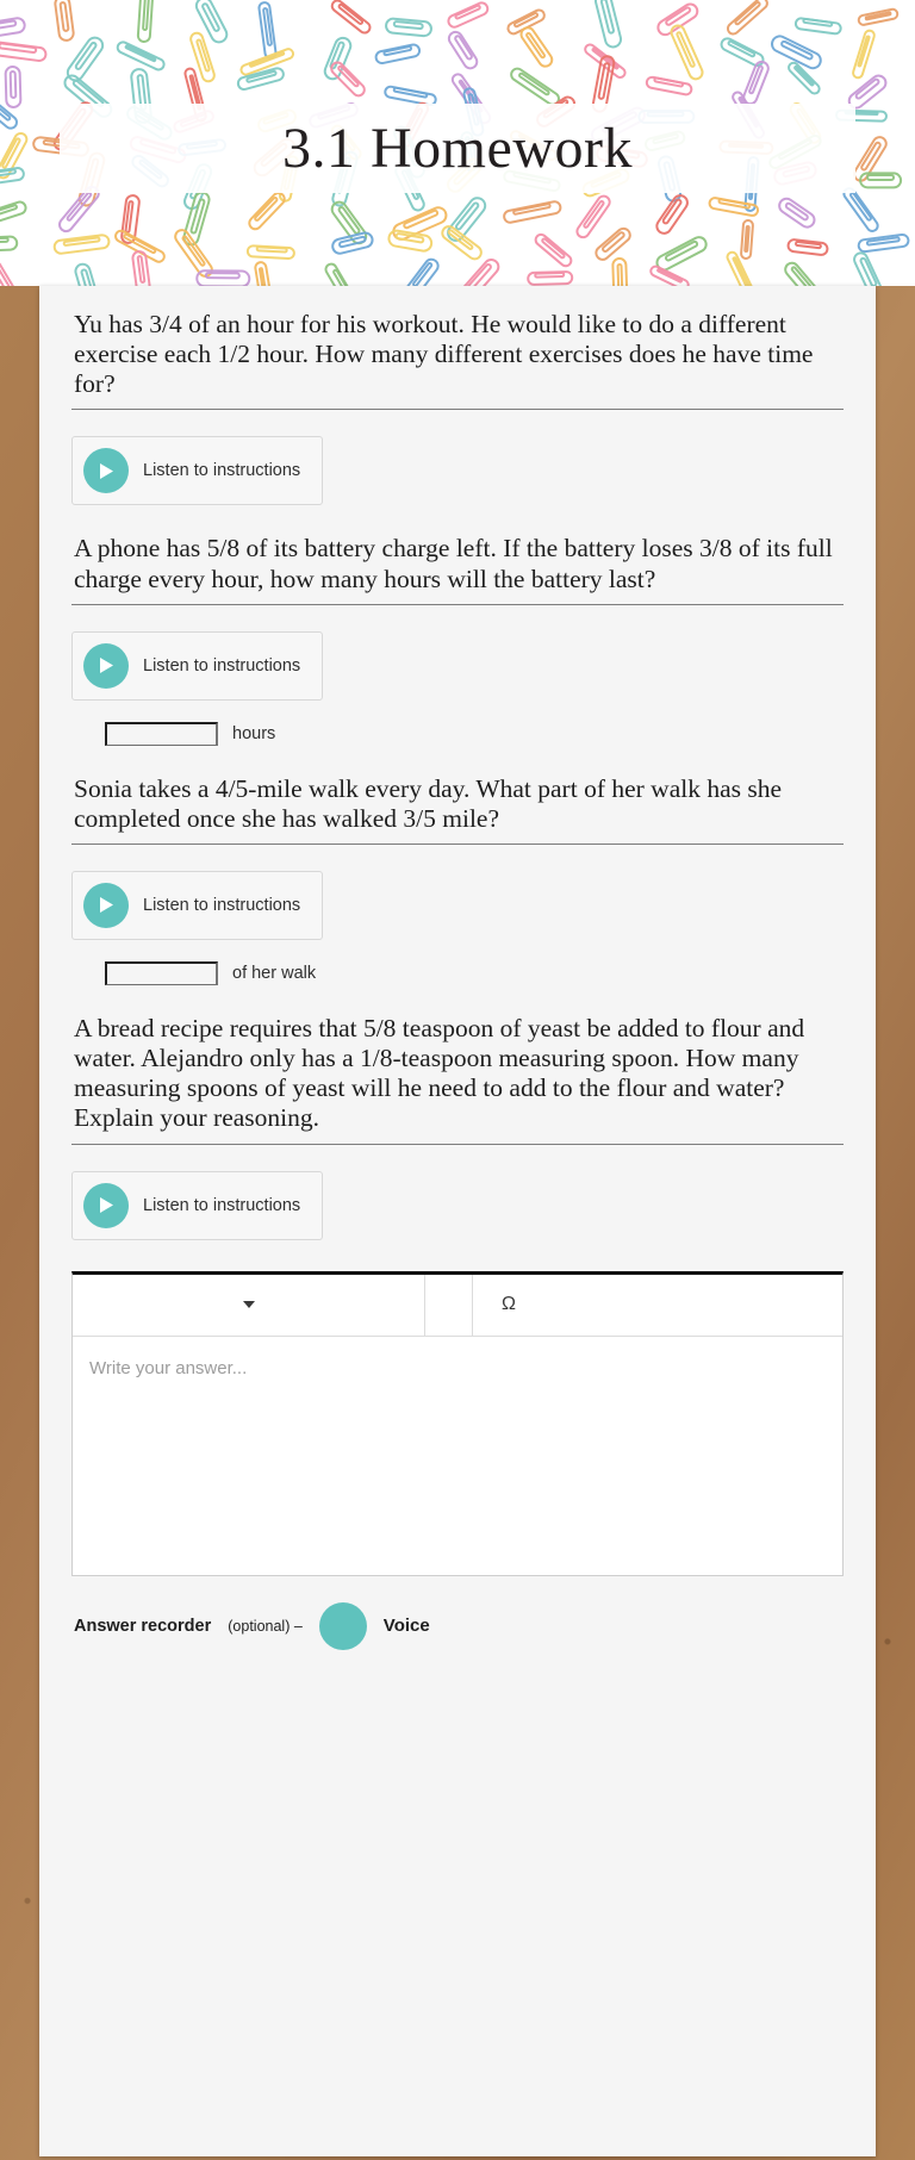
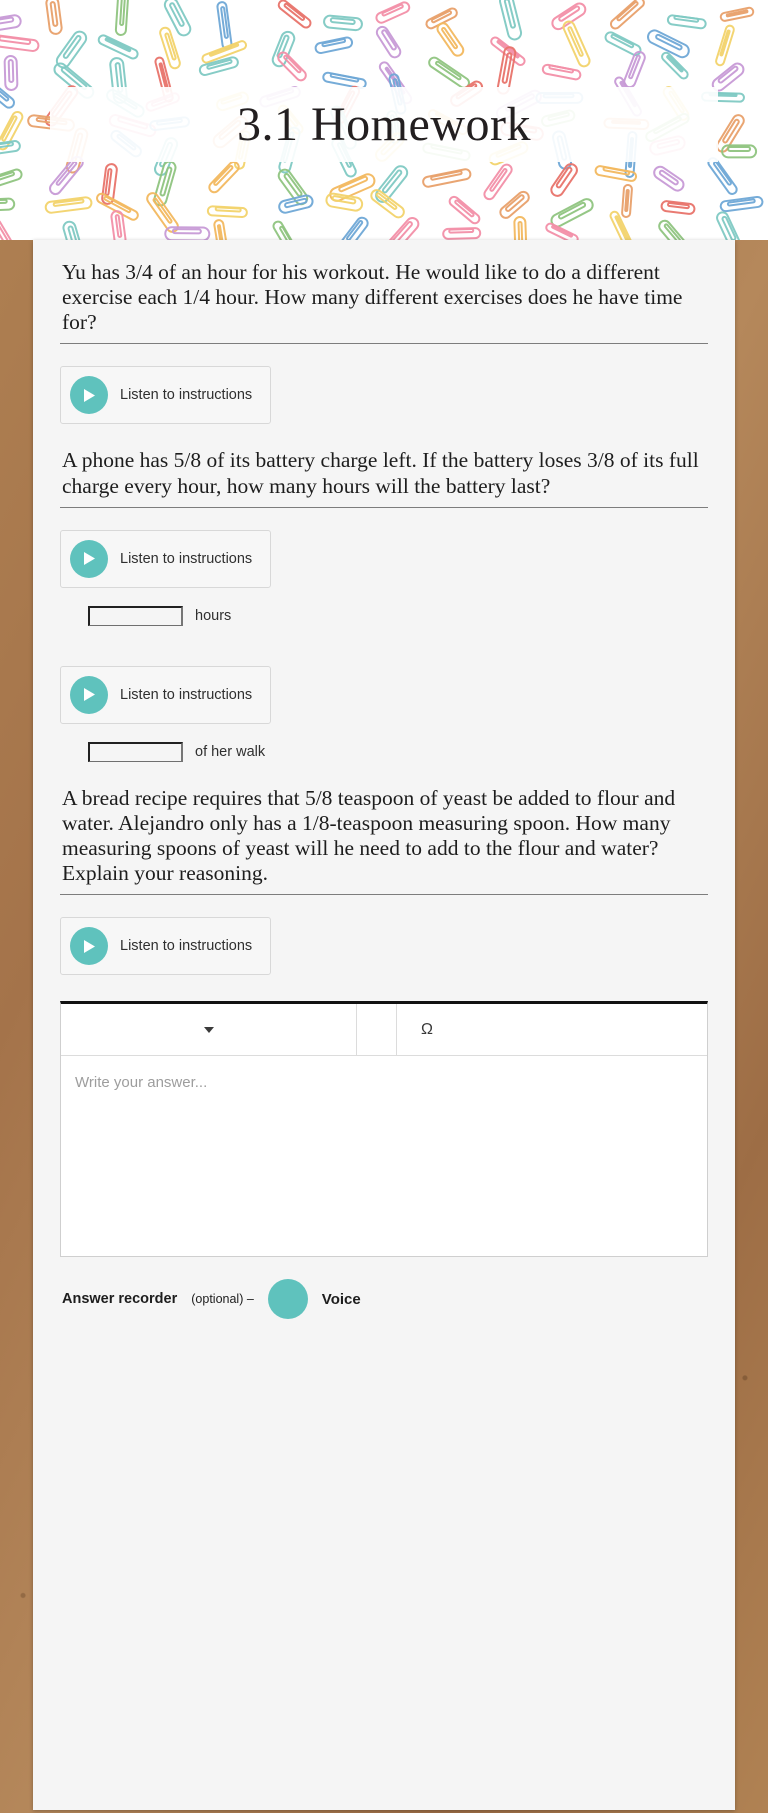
  3.1 Homework
- Yu has 3/4 of an hour for his workout. He would like to do a different exercise each 1/2 hour. How many different exercises does he have time for?
+ Yu has 3/4 of an hour for his workout. He would like to do a different exercise each 1/4 hour. How many different exercises does he have time for?
  Listen to instructions
  A phone has 5/8 of its battery charge left. If the battery loses 3/8 of its full charge every hour, how many hours will the battery last?
  Listen to instructions
  hours
- Sonia takes a 4/5-mile walk every day. What part of her walk has she completed once she has walked 3/5 mile?
  Listen to instructions
  of her walk
  A bread recipe requires that 5/8 teaspoon of yeast be added to flour and water. Alejandro only has a 1/8-teaspoon measuring spoon. How many measuring spoons of yeast will he need to add to the flour and water? Explain your reasoning.
  Listen to instructions
  Ω
  Write your answer...
  Answer recorder
  (optional) –
  Voice
